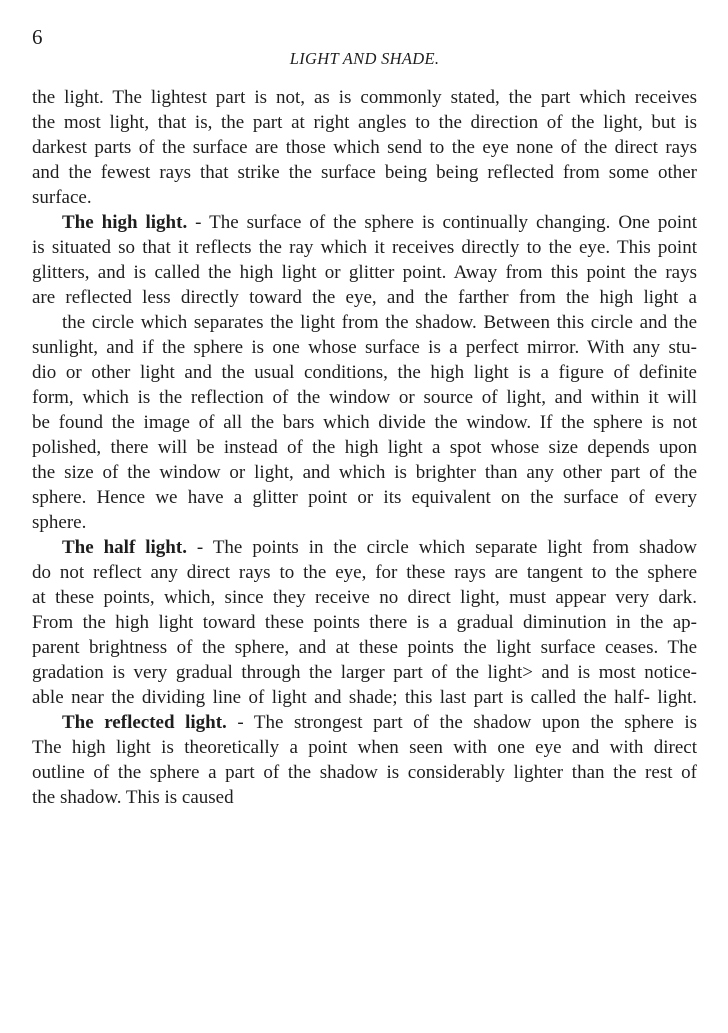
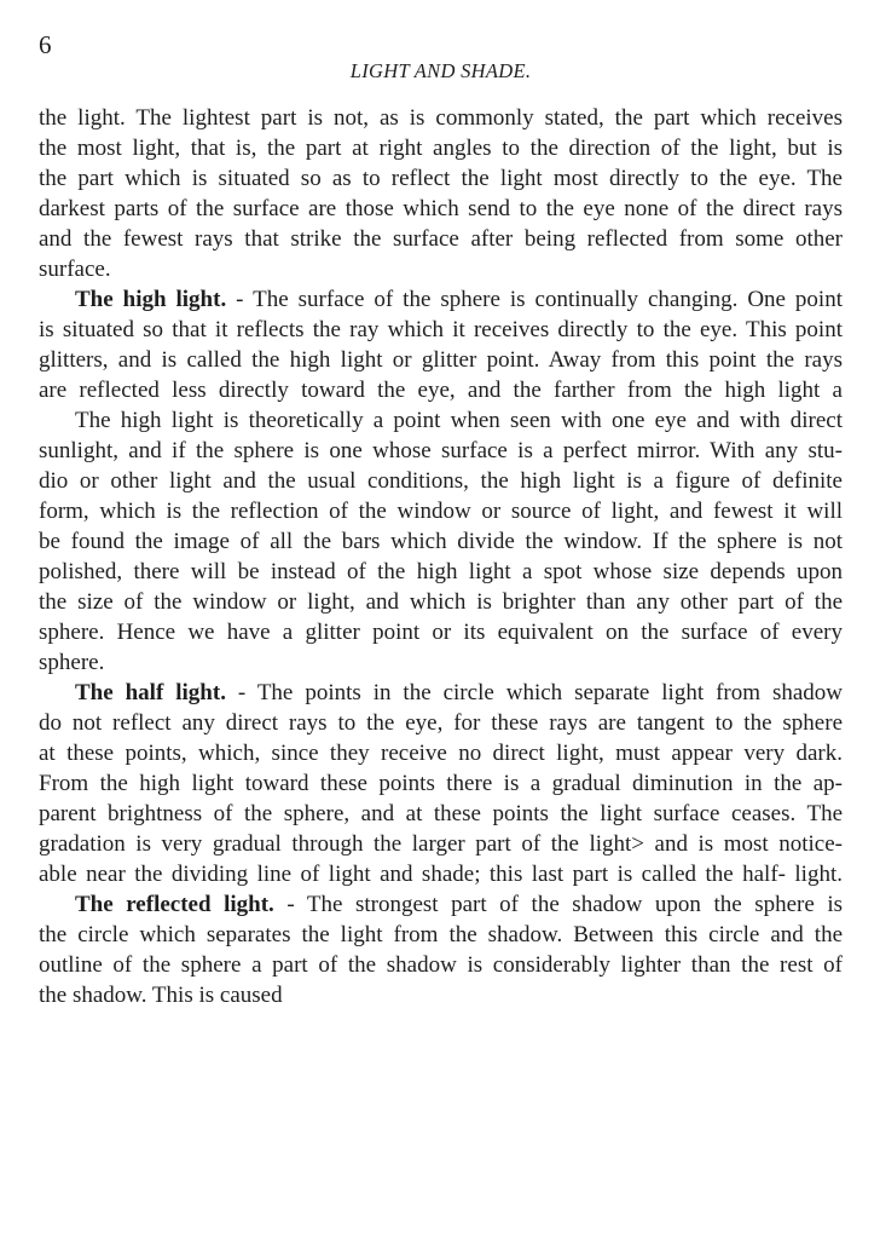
  6
  LIGHT AND SHADE.
  the light. The lightest part is not, as is commonly stated, the part which receives
  the most light, that is, the part at right angles to the direction of the light, but is
+ the part which is situated so as to reflect the light most directly to the eye. The
  darkest parts of the surface are those which send to the eye none of the direct rays
- and the fewest rays that strike the surface being being reflected from some other
+ and the fewest rays that strike the surface after being reflected from some other
  surface.
  The high light. - The surface of the sphere is continually changing. One point
  is situated so that it reflects the ray which it receives directly to the eye. This point
  glitters, and is called the high light or glitter point. Away from this point the rays
  are reflected less directly toward the eye, and the farther from the high light a
- the circle which separates the light from the shadow. Between this circle and the
+ The high light is theoretically a point when seen with one eye and with direct
  sunlight, and if the sphere is one whose surface is a perfect mirror. With any stu-
  dio or other light and the usual conditions, the high light is a figure of definite
- form, which is the reflection of the window or source of light, and within it will
+ form, which is the reflection of the window or source of light, and fewest it will
  be found the image of all the bars which divide the window. If the sphere is not
  polished, there will be instead of the high light a spot whose size depends upon
  the size of the window or light, and which is brighter than any other part of the
  sphere. Hence we have a glitter point or its equivalent on the surface of every
  sphere.
  The half light. - The points in the circle which separate light from shadow
  do not reflect any direct rays to the eye, for these rays are tangent to the sphere
  at these points, which, since they receive no direct light, must appear very dark.
  From the high light toward these points there is a gradual diminution in the ap-
  parent brightness of the sphere, and at these points the light surface ceases. The
  gradation is very gradual through the larger part of the light> and is most notice-
  able near the dividing line of light and shade; this last part is called the half- light.
  The reflected light. - The strongest part of the shadow upon the sphere is
- The high light is theoretically a point when seen with one eye and with direct
+ the circle which separates the light from the shadow. Between this circle and the
  outline of the sphere a part of the shadow is considerably lighter than the rest of
  the shadow. This is caused
